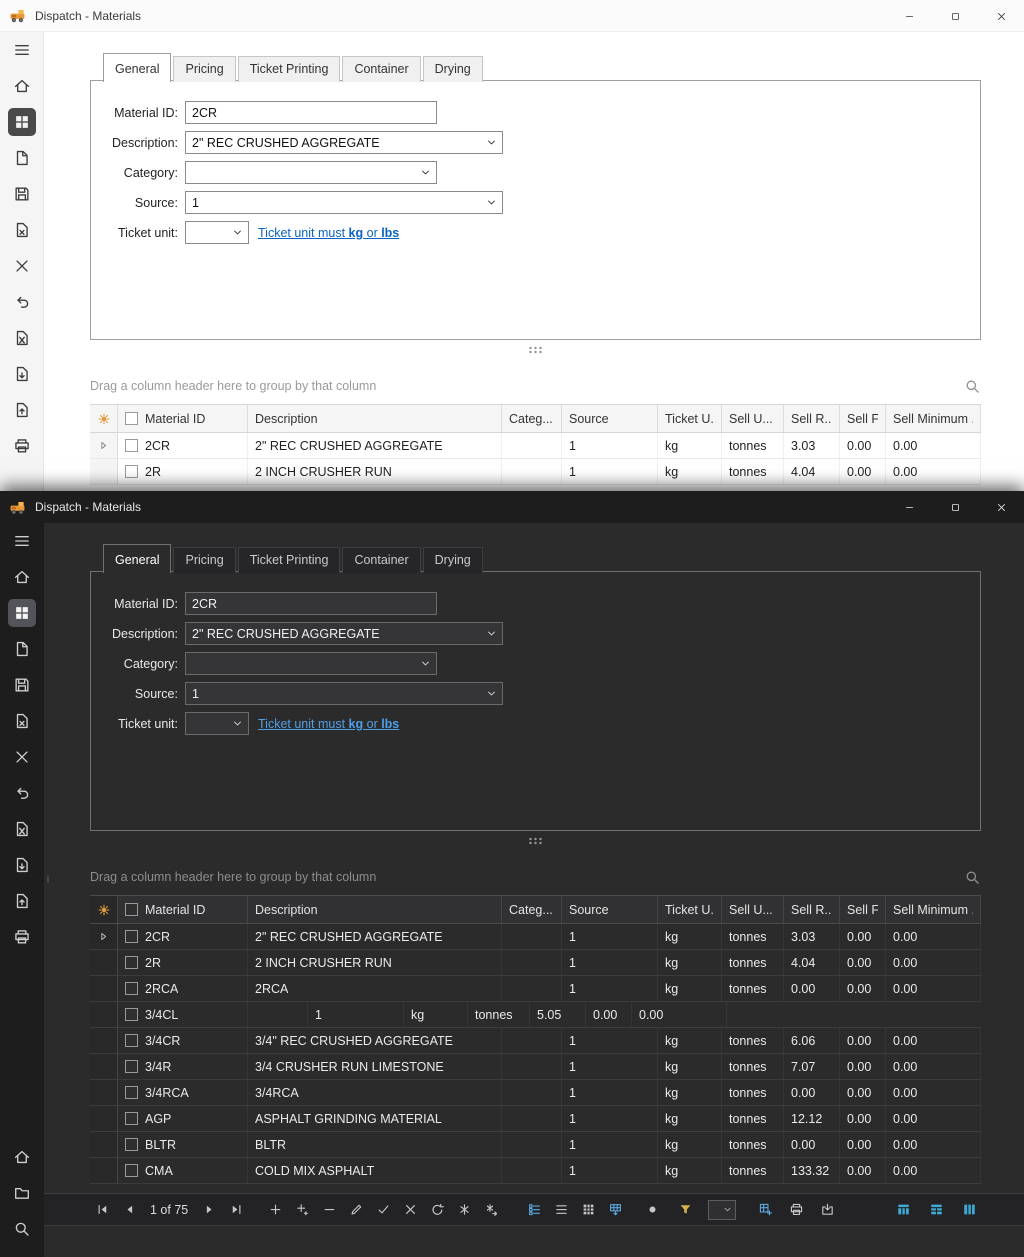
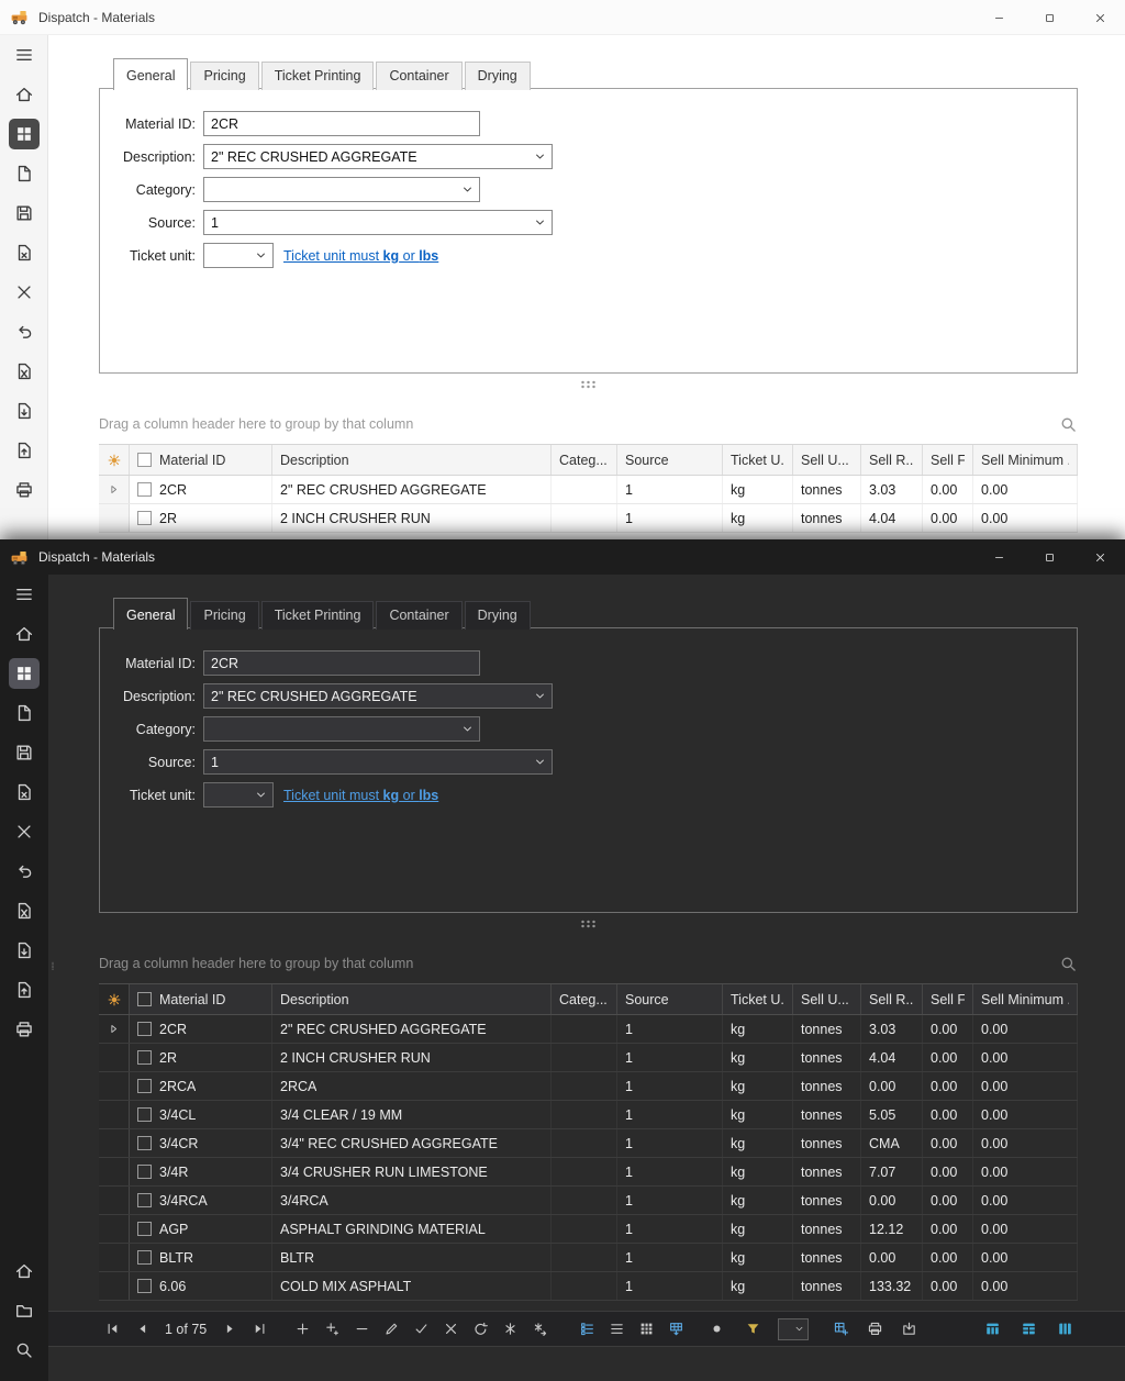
  Dispatch - Materials
  General
  Pricing
  Ticket Printing
  Container
  Drying
  Material ID:
  2CR
  Description:
  2" REC CRUSHED AGGREGATE
  Category:
  Source:
  1
  Ticket unit:
  Ticket unit must kg or lbs
  Drag a column header here to group by that column
  Material ID
  Description
  Categ...
  Source
  Ticket U.
  Sell U...
  Sell R..
  Sell Minimum
  2CR
  2" REC CRUSHED AGGREGATE
  1
  kg
  tonnes
  3.03
  0.00
  0.00
  2R
  2 INCH CRUSHER RUN
  1
  kg
  tonnes
  4.04
  0.00
  0.00
  Dispatch - Materials
  General
  Pricing
  Ticket Printing
  Container
  Drying
  Material ID:
  2CR
  Description:
  2" REC CRUSHED AGGREGATE
  Category:
  Source:
  1
  Ticket unit:
  Ticket unit must kg or lbs
  Drag a column header here to group by that column
  Material ID
  Description
  Categ...
  Source
  Ticket U.
  Sell U...
  Sell R..
  Sell Minimum
  2CR
  2" REC CRUSHED AGGREGATE
  1
  kg
  tonnes
  3.03
  0.00
  0.00
  2R
  2 INCH CRUSHER RUN
  1
  kg
  tonnes
  4.04
  0.00
  0.00
  2RCA
  2RCA
  1
  kg
  tonnes
  0.00
  0.00
  0.00
  3/4CL
+ 3/4 CLEAR / 19 MM
  1
  kg
  tonnes
  5.05
  0.00
  0.00
  3/4CR
  3/4" REC CRUSHED AGGREGATE
  1
  kg
  tonnes
- 6.06
+ CMA
  0.00
  0.00
  3/4R
  3/4 CRUSHER RUN LIMESTONE
  1
  kg
  tonnes
  7.07
  0.00
  0.00
  3/4RCA
  3/4RCA
  1
  kg
  tonnes
  0.00
  0.00
  0.00
  AGP
  ASPHALT GRINDING MATERIAL
  1
  kg
  tonnes
  12.12
  0.00
  0.00
  BLTR
  BLTR
  1
  kg
  tonnes
  0.00
  0.00
  0.00
- CMA
+ 6.06
  COLD MIX ASPHALT
  1
  kg
  tonnes
  133.32
  0.00
  0.00
  1 of 75
